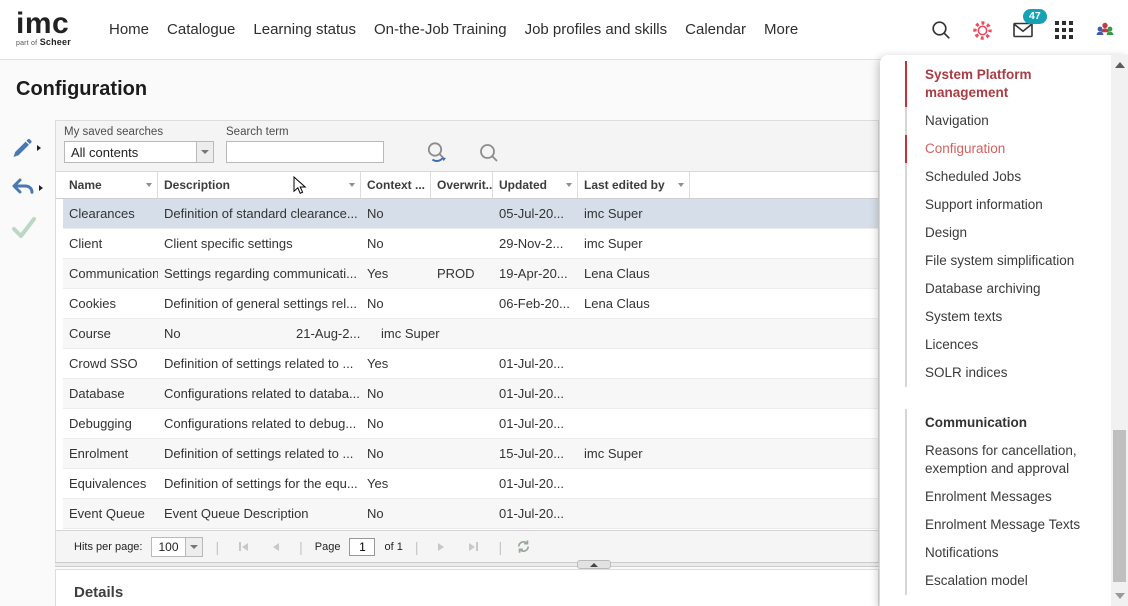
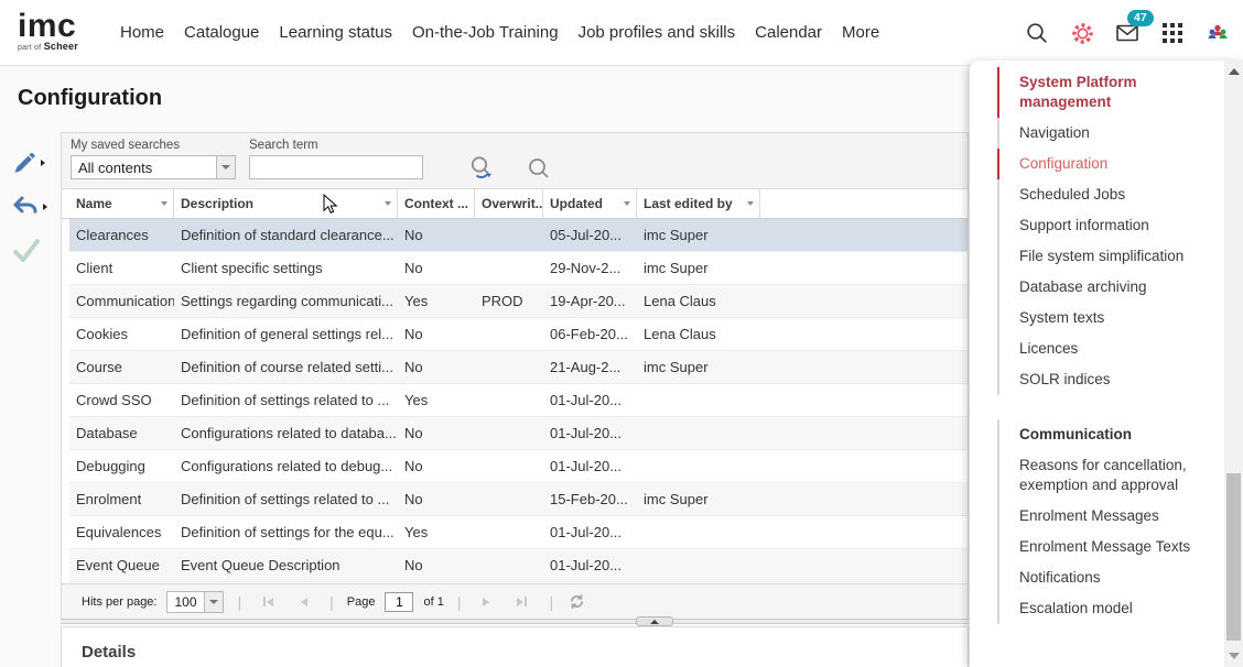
  imc
  Home
  Catalogue
  Learning status
  On-the-Job Training
  Job profiles and skills
  Calendar
  More
  47
  Configuration
  My saved searches
  All contents
  Search term
  Name
  Description
  Context ...
  Overwrit..
  Updated
  Last edited by
  Clearances
  Definition of standard clearance...
  No
  05-Jul-20...
  imc Super
  Client
  Client specific settings
  No
  29-Nov-2...
  imc Super
  Communication
  Settings regarding communicati...
  Yes
  PROD
  19-Apr-20...
  Lena Claus
  Cookies
  Definition of general settings rel...
  No
  06-Feb-20...
  Lena Claus
  Course
+ Definition of course related setti...
  No
  21-Aug-2...
  imc Super
  Crowd SSO
  Definition of settings related to ...
  Yes
  01-Jul-20...
  Database
  Configurations related to databa...
  No
  01-Jul-20...
  Debugging
  Configurations related to debug...
  No
  01-Jul-20...
  Enrolment
  Definition of settings related to ...
  No
- 15-Jul-20...
+ 15-Feb-20...
  imc Super
  Equivalences
  Definition of settings for the equ...
  Yes
  01-Jul-20...
  Event Queue
  Event Queue Description
  No
  01-Jul-20...
  Hits per page:
  100
  |
  |
  Page
  1
  of 1
  |
  |
  Details
  System Platform management
  Navigation
  Configuration
  Scheduled Jobs
  Support information
- Design
  File system simplification
  Database archiving
  System texts
  Licences
  SOLR indices
  Communication
  Reasons for cancellation, exemption and approval
  Enrolment Messages
  Enrolment Message Texts
  Notifications
  Escalation model
